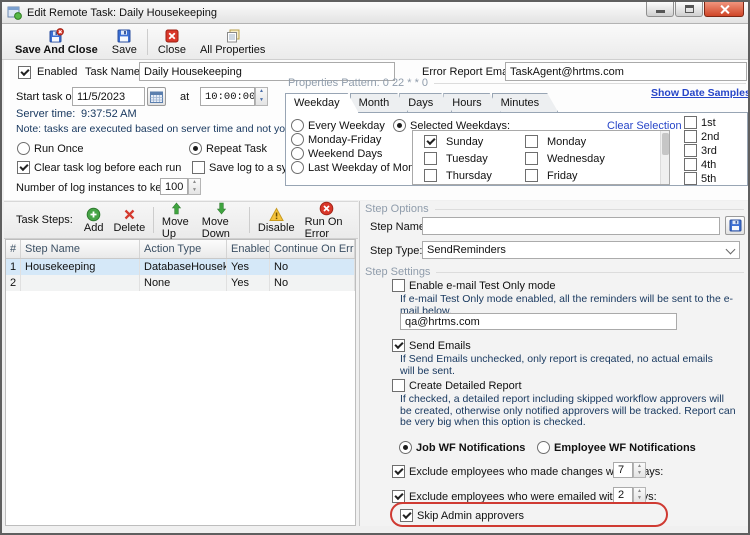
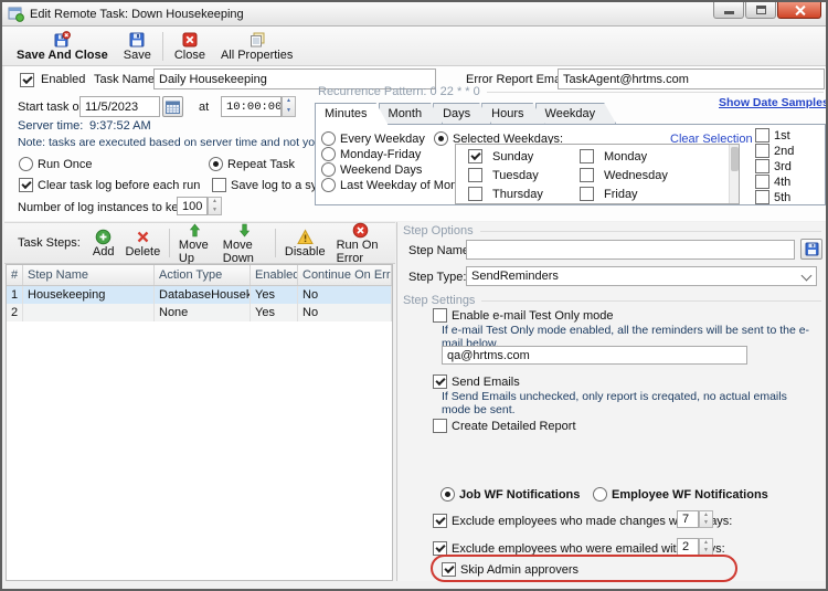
- Edit Remote Task: Daily Housekeeping
+ Edit Remote Task: Down Housekeeping
  Save And Close
  Save
  Close
  All Properties
  Enabled
  Task Name
  Daily Housekeeping
  Error Report Em
  TaskAgent@hrtms.com
  Start task o
  11/5/2023
  at
  10:00:00
  Server time:
  9:37:52 AM
  Note: tasks are executed based on server time and not yo
  Run Once
  Repeat Task
  Clear task log before each run
  Number of log instances to ke
  100
- Properties Pattern: 0 22 * * 0
+ Recurrence Pattern: 0 22 * * 0
  Show Date Samples
- Weekday
+ Minutes
  Month
  Days
  Hours
- Minutes
+ Weekday
  Every Weekday
  Monday-Friday
  Weekend Days
  Last Weekday of Mo
  Selected Weekdays:
  Clear Selection
  Sunday
  Tuesday
  Thursday
  Monday
  Wednesday
  Friday
  1st
  2nd
  3rd
  4th
  5th
  Task Steps:
  Add
  Delete
  Move Up
  Move Down
  Disable
  Run On Error
  #
  Step Name
  Action Type
  Enabled
  Continue On Err
  1
  Housekeeping
  DatabaseHousek
  Yes
  No
  2
  None
  Yes
  No
  Step Options
  Step Nam
  Step Type:
  SendReminders
  Step Settings
  Enable e-mail Test Only mode
  If e-mail Test Only mode enabled, all the reminders will be sent to the e-mail below.
  qa@hrtms.com
  Send Emails
- If Send Emails unchecked, only report is creqated, no actual emails will be sent.
+ If Send Emails unchecked, only report is creqated, no actual emails mode be sent.
  Create Detailed Report
- If checked, a detailed report including skipped workflow approvers will be created, otherwise only notified approvers will be tracked. Report can be very big when this option is checked.
  Job WF Notifications
  Employee WF Notifications
  Exclude employees who made changes ways:
  7
  Exclude employees who were emailed wits:
  2
  Skip Admin approvers
